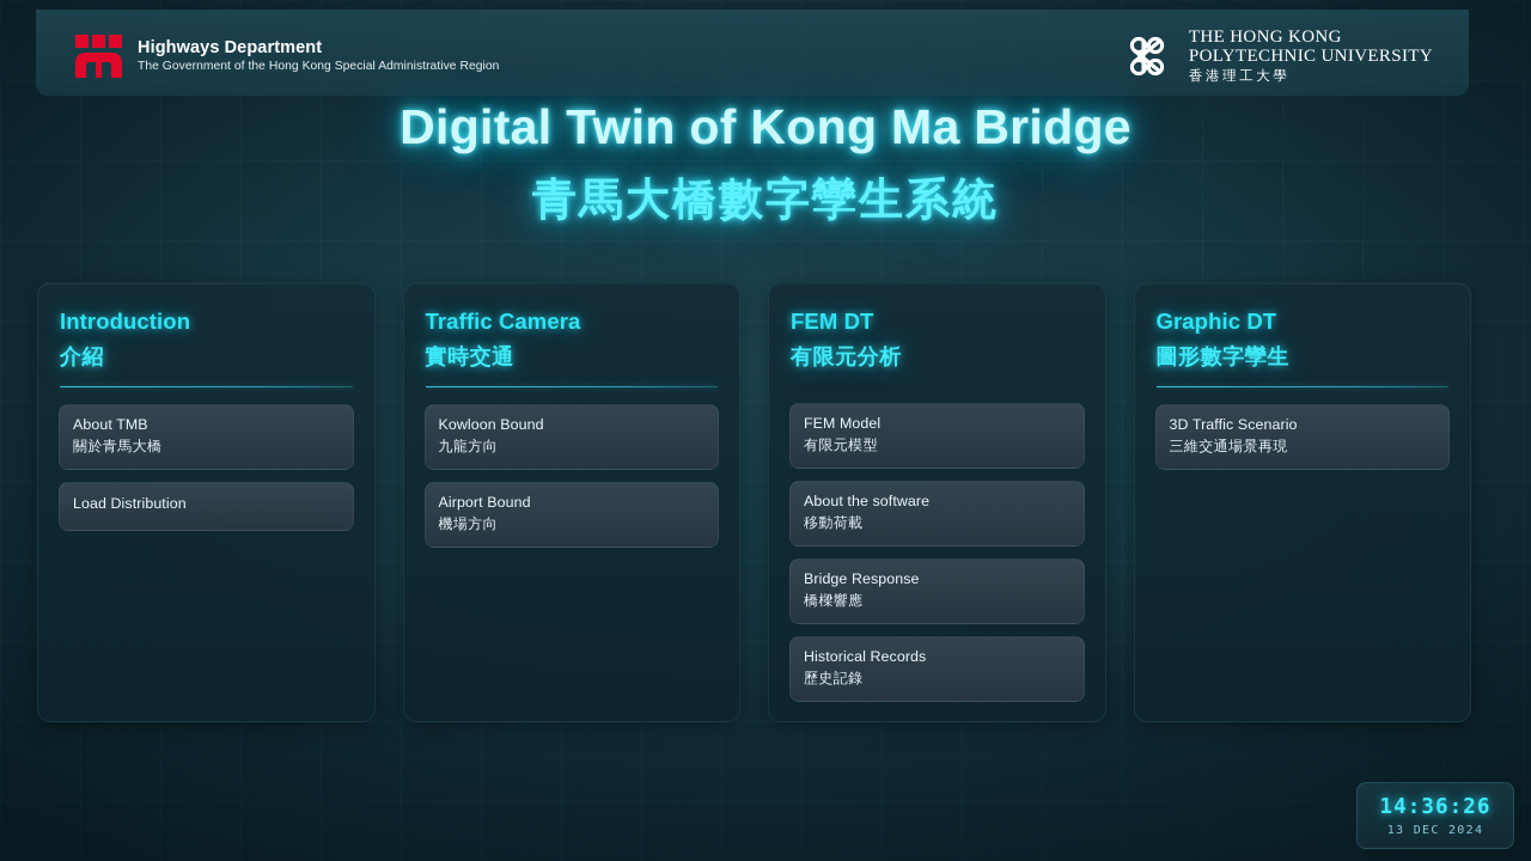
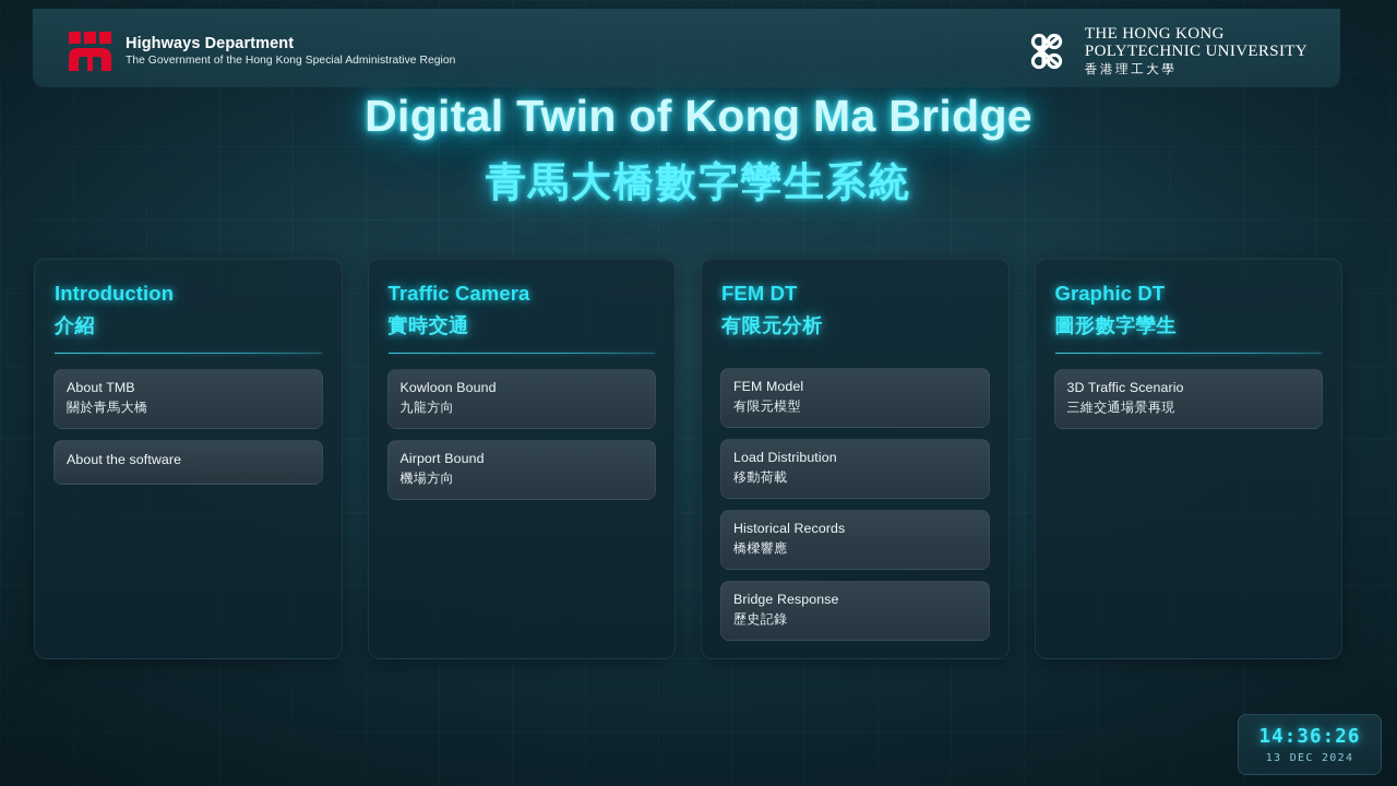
  Highways Department
  The Government of the Hong Kong Special Administrative Region
  THE HONG KONG
  POLYTECHNIC UNIVERSITY
  香港理工大學
  Digital Twin of Kong Ma Bridge
  青馬大橋數字孿生系統
  Introduction
  介紹
  About TMB
  關於青馬大橋
- Load Distribution
+ About the software
  Traffic Camera
  實時交通
  Kowloon Bound
  九龍方向
  Airport Bound
  機場方向
  FEM DT
  有限元分析
  FEM Model
  有限元模型
- About the software
+ Load Distribution
  移動荷載
- Bridge Response
+ Historical Records
  橋樑響應
- Historical Records
+ Bridge Response
  歷史記錄
  Graphic DT
  圖形數字孿生
  3D Traffic Scenario
  三維交通場景再現
  14:36:26
  13 DEC 2024
